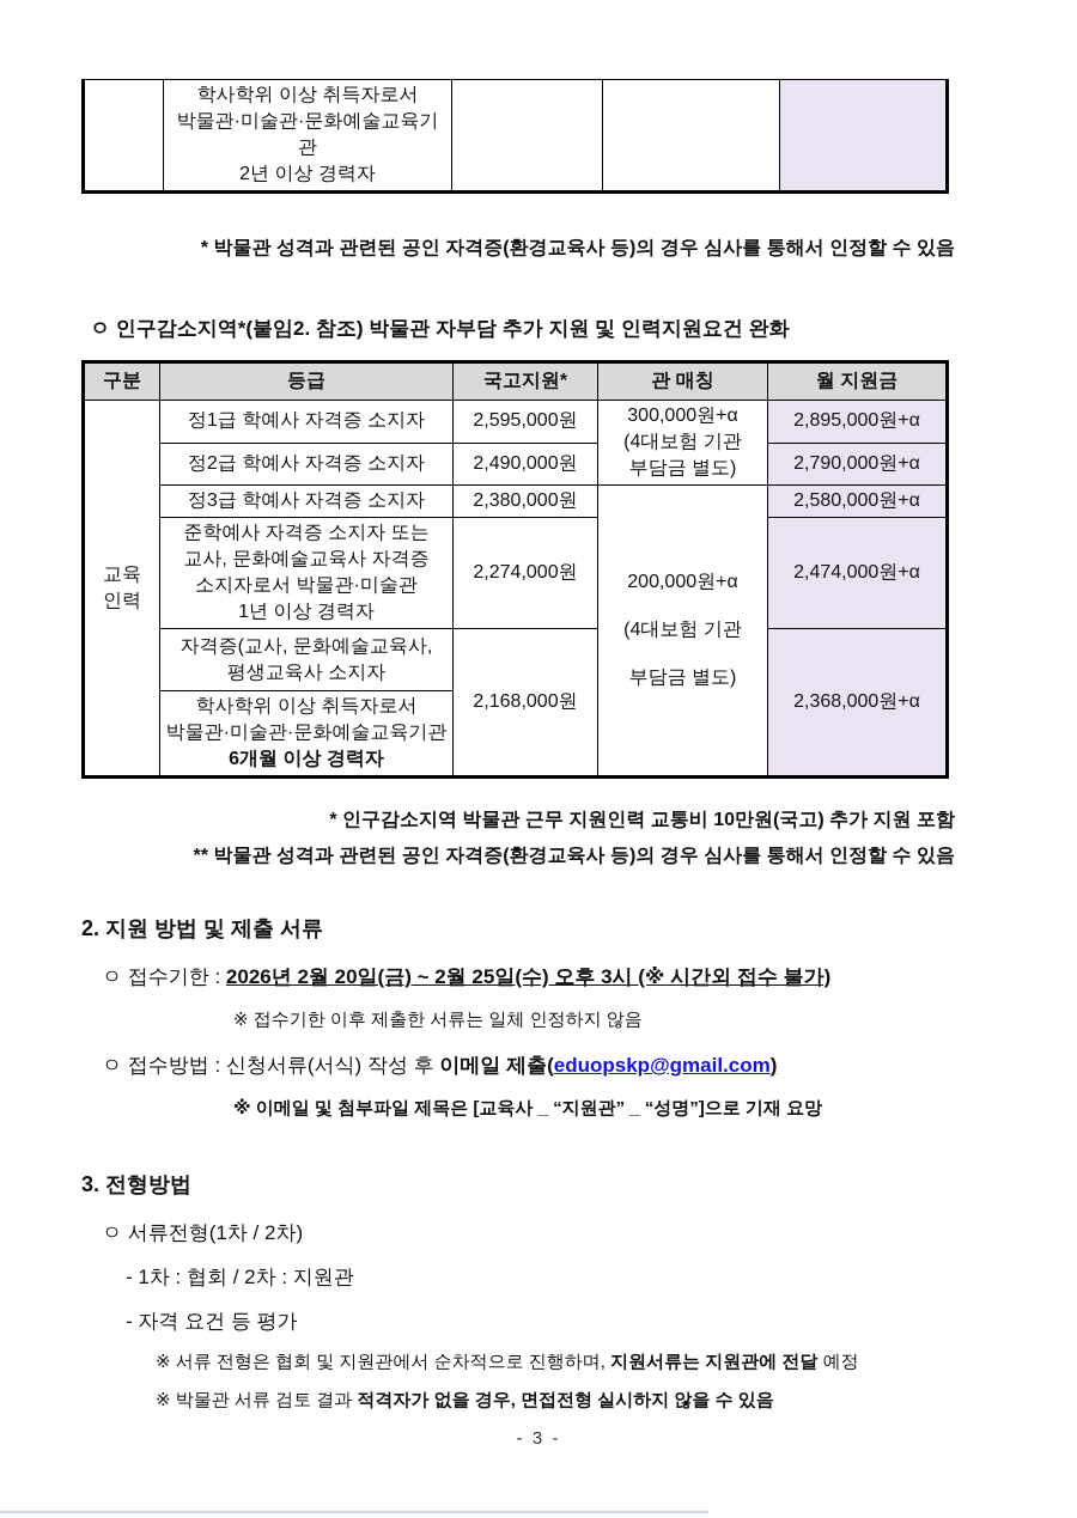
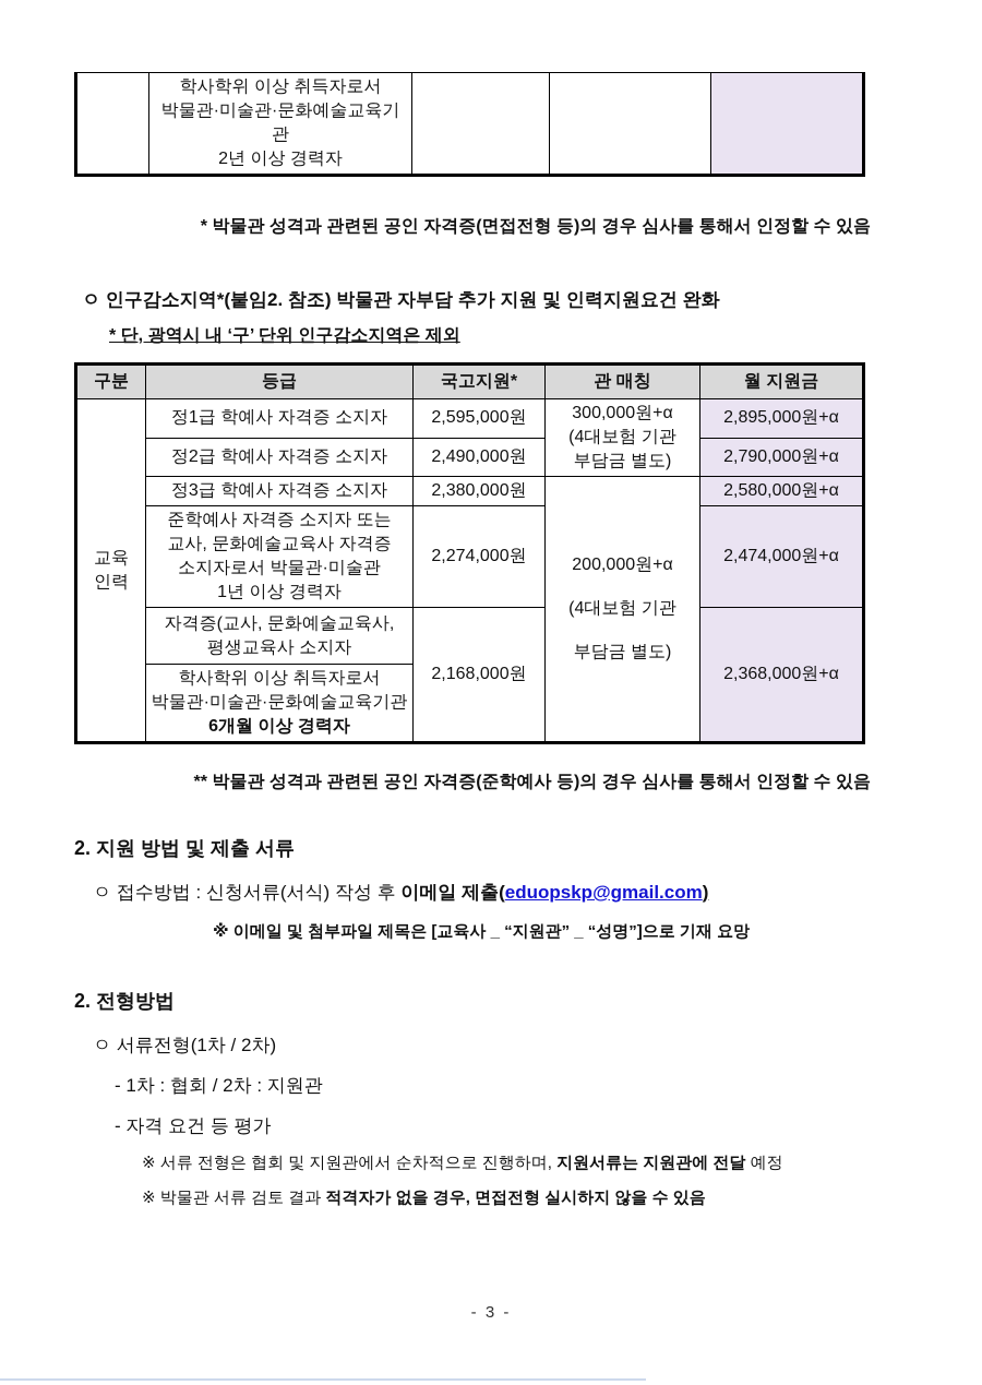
  	학사학위 이상 취득자로서 박물관·미술관·문화예술교육기관 2년 이상 경력자
- * 박물관 성격과 관련된 공인 자격증(환경교육사 등)의 경우 심사를 통해서 인정할 수 있음
+ * 박물관 성격과 관련된 공인 자격증(면접전형 등)의 경우 심사를 통해서 인정할 수 있음
  ㅇ 인구감소지역*(붙임2. 참조) 박물관 자부담 추가 지원 및 인력지원요건 완화
+ * 단, 광역시 내 ‘구’ 단위 인구감소지역은 제외
  구분	등급	국고지원*	관 매칭	월 지원금
  교육 인력	정1급 학예사 자격증 소지자	2,595,000원	300,000원+α (4대보험 기관 부담금 별도)	2,895,000원+α
  정2급 학예사 자격증 소지자	2,490,000원	2,790,000원+α
  정3급 학예사 자격증 소지자	2,380,000원	200,000원+α (4대보험 기관 부담금 별도)	2,580,000원+α
  준학예사 자격증 소지자 또는 교사, 문화예술교육사 자격증 소지자로서 박물관·미술관 1년 이상 경력자	2,274,000원	2,474,000원+α
  자격증(교사, 문화예술교육사, 평생교육사 소지자	2,168,000원	2,368,000원+α
  학사학위 이상 취득자로서 박물관·미술관·문화예술교육기관6개월 이상 경력자
- * 인구감소지역 박물관 근무 지원인력 교통비 10만원(국고) 추가 지원 포함
- ** 박물관 성격과 관련된 공인 자격증(환경교육사 등)의 경우 심사를 통해서 인정할 수 있음
+ ** 박물관 성격과 관련된 공인 자격증(준학예사 등)의 경우 심사를 통해서 인정할 수 있음
  2. 지원 방법 및 제출 서류
- ㅇ 접수기한 : 2026년 2월 20일(금) ~ 2월 25일(수) 오후 3시 (※ 시간외 접수 불가)
- ※ 접수기한 이후 제출한 서류는 일체 인정하지 않음
  ㅇ 접수방법 : 신청서류(서식) 작성 후 이메일 제출(eduopskp@gmail.com)
  ※ 이메일 및 첨부파일 제목은 [교육사 _ “지원관” _ “성명”]으로 기재 요망
- 3. 전형방법
+ 2. 전형방법
  ㅇ 서류전형(1차 / 2차)
  - 1차 : 협회 / 2차 : 지원관
  - 자격 요건 등 평가
  ※ 서류 전형은 협회 및 지원관에서 순차적으로 진행하며, 지원서류는 지원관에 전달 예정
  ※ 박물관 서류 검토 결과 적격자가 없을 경우, 면접전형 실시하지 않을 수 있음
  - 3 -
